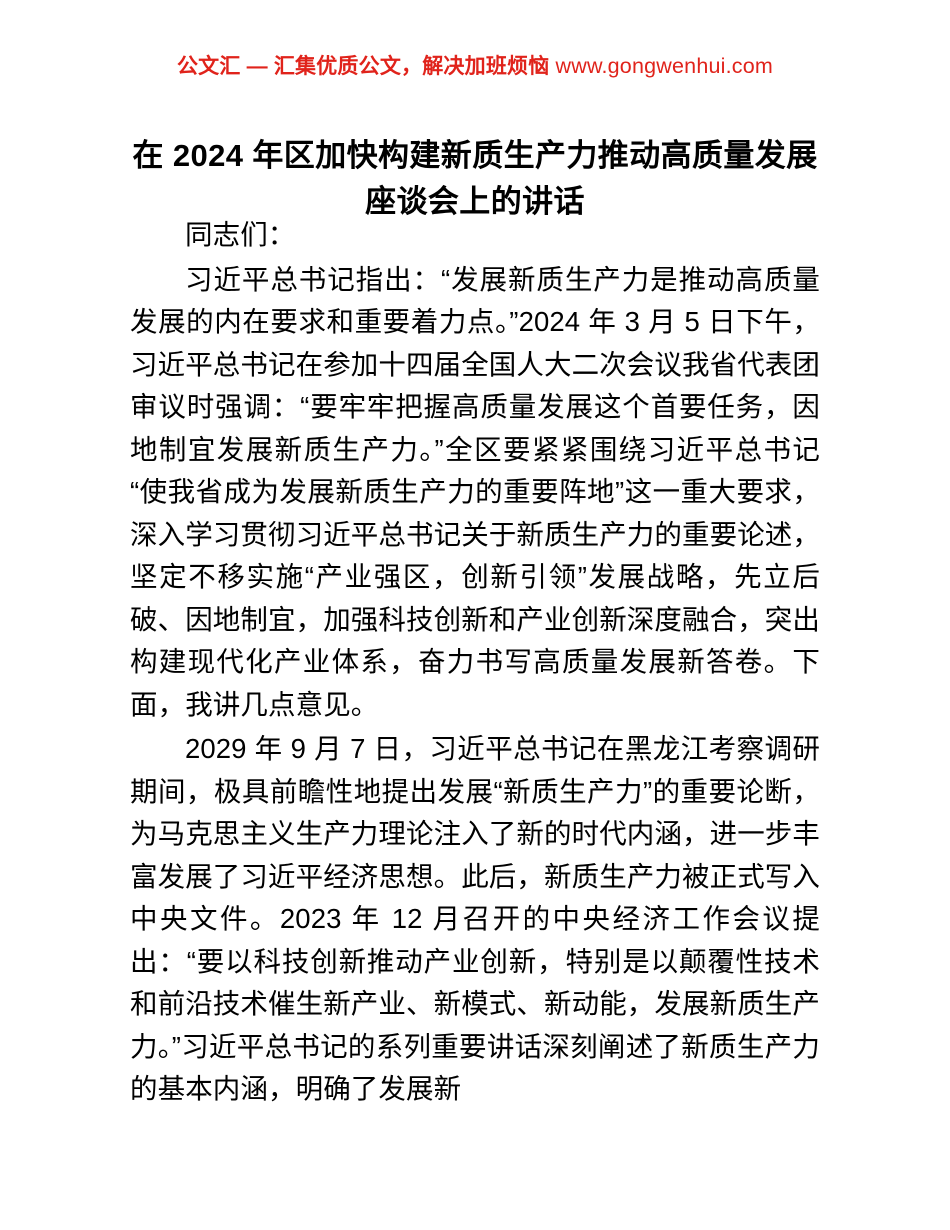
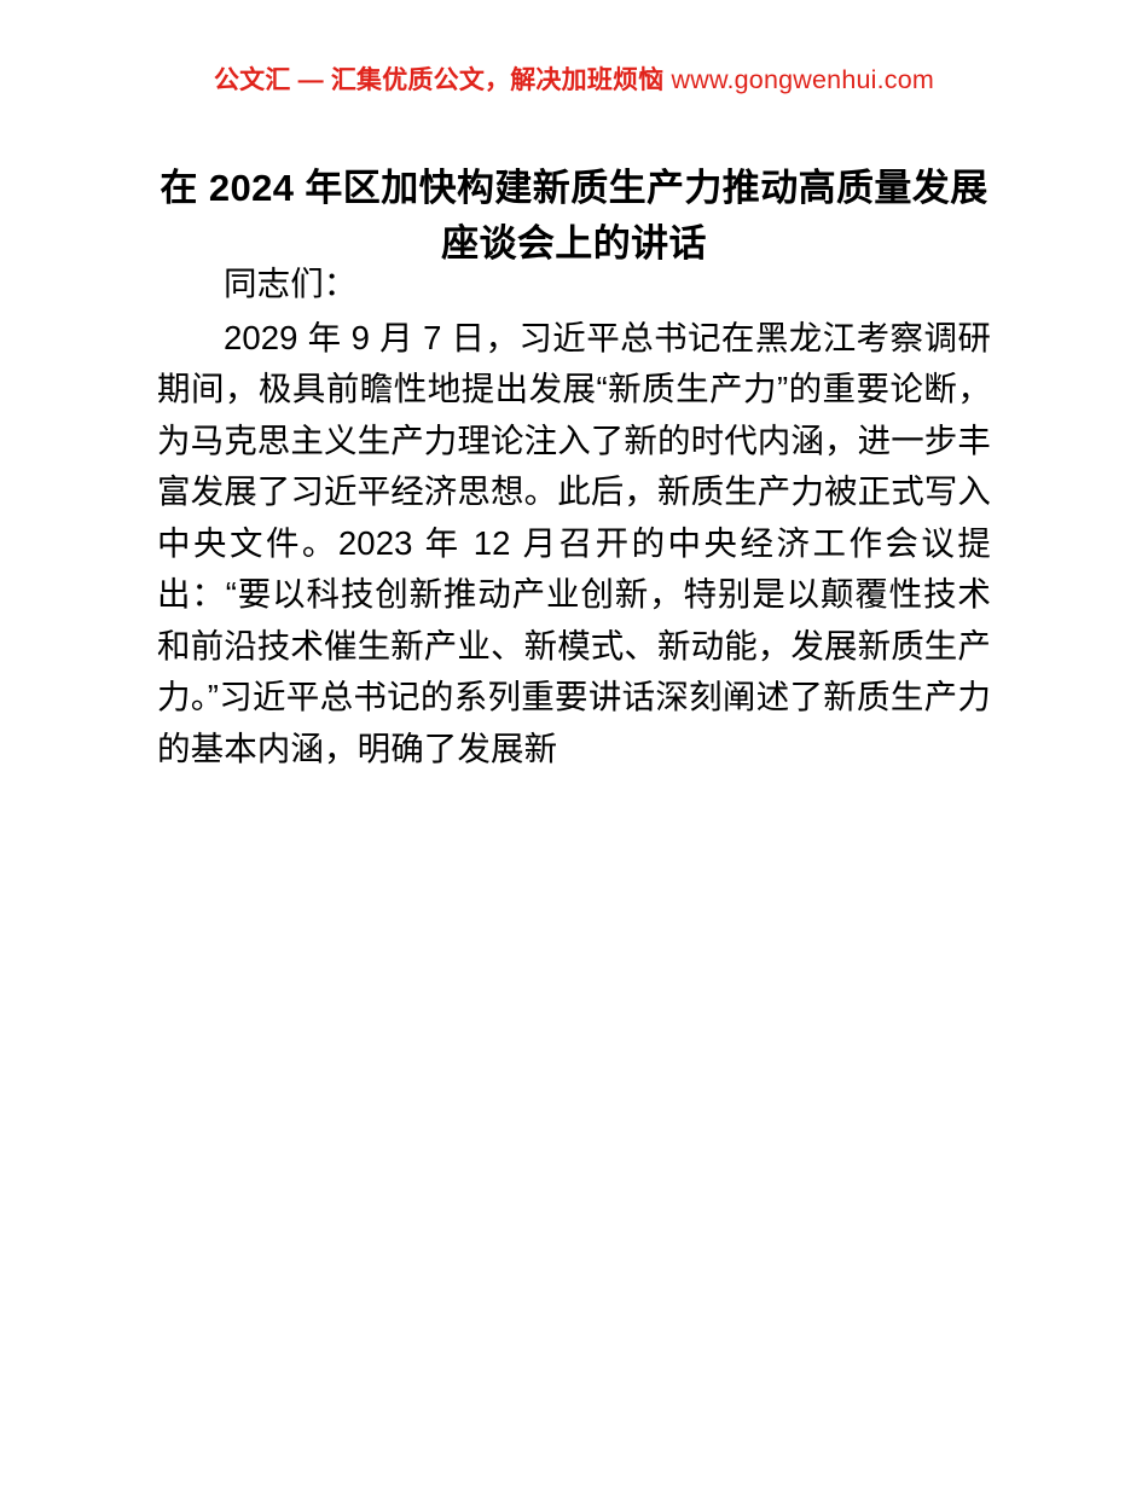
  公文汇 — 汇集优质公文，解决加班烦恼 www.gongwenhui.com
  在 2024 年区加快构建新质生产力推动高质量发展座谈会上的讲话
  同志们：
- 习近平总书记指出：“发展新质生产力是推动高质量发展的内在要求和重要着力点。”2024 年 3 月 5 日下午，习近平总书记在参加十四届全国人大二次会议我省代表团审议时强调：“要牢牢把握高质量发展这个首要任务，因地制宜发展新质生产力。”全区要紧紧围绕习近平总书记“使我省成为发展新质生产力的重要阵地”这一重大要求，深入学习贯彻习近平总书记关于新质生产力的重要论述，坚定不移实施“产业强区，创新引领”发展战略，先立后破、因地制宜，加强科技创新和产业创新深度融合，突出构建现代化产业体系，奋力书写高质量发展新答卷。下面，我讲几点意见。
  2029 年 9 月 7 日，习近平总书记在黑龙江考察调研期间，极具前瞻性地提出发展“新质生产力”的重要论断，为马克思主义生产力理论注入了新的时代内涵，进一步丰富发展了习近平经济思想。此后，新质生产力被正式写入中央文件。2023 年 12 月召开的中央经济工作会议提出：“要以科技创新推动产业创新，特别是以颠覆性技术和前沿技术催生新产业、新模式、新动能，发展新质生产力。”习近平总书记的系列重要讲话深刻阐述了新质生产力的基本内涵，明确了发展新
